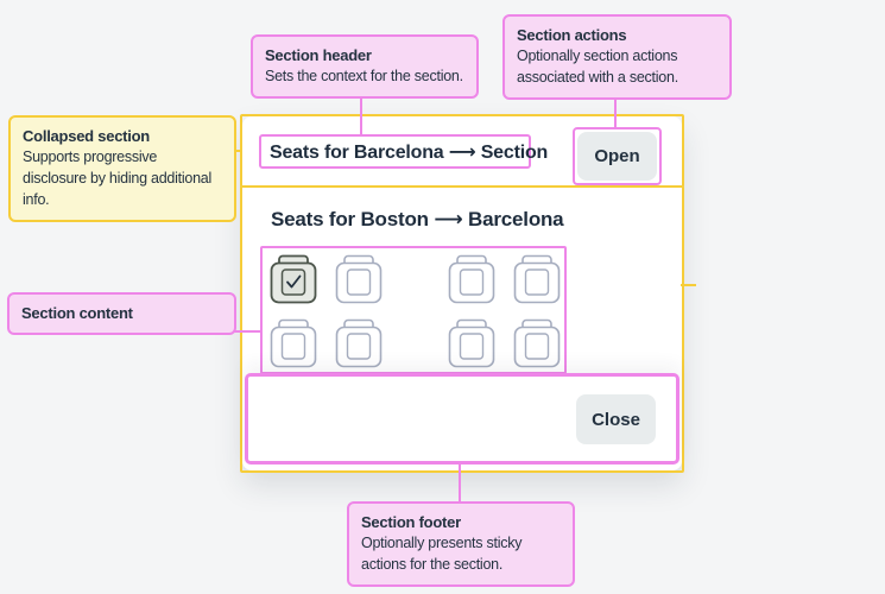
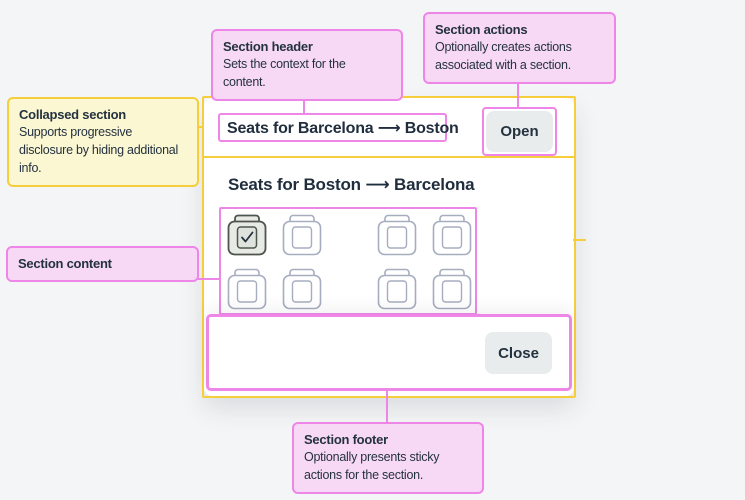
- Seats for Barcelona ⟶ Section
+ Seats for Barcelona ⟶ Boston
  Open
  Seats for Boston ⟶ Barcelona
  Close
  Section header
- Sets the context for the section.
+ Sets the context for the content.
  Section actions
- Optionally section actions associated with a section.
+ Optionally creates actions associated with a section.
  Collapsed section
  Supports progressive disclosure by hiding additional info.
  Section content
  Section footer
  Optionally presents sticky actions for the section.
